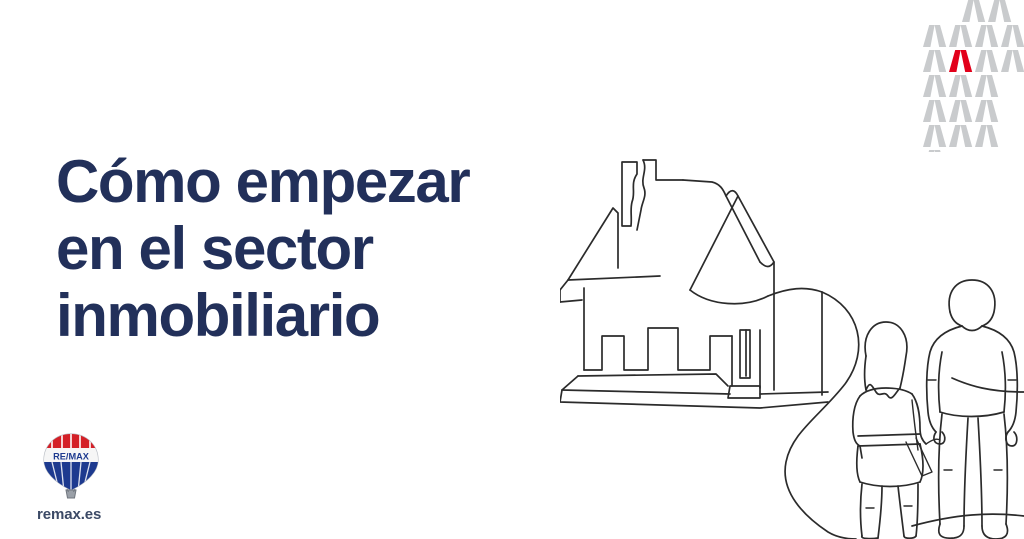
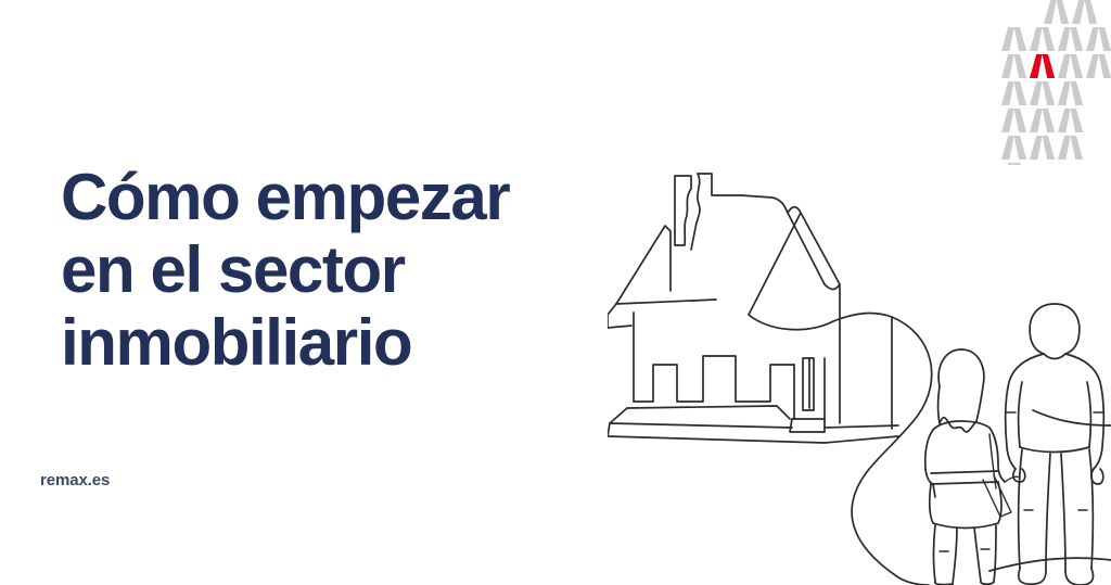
  Cómo empezar
  en el sector
  inmobiliario
- RE/MAX
  remax.es
